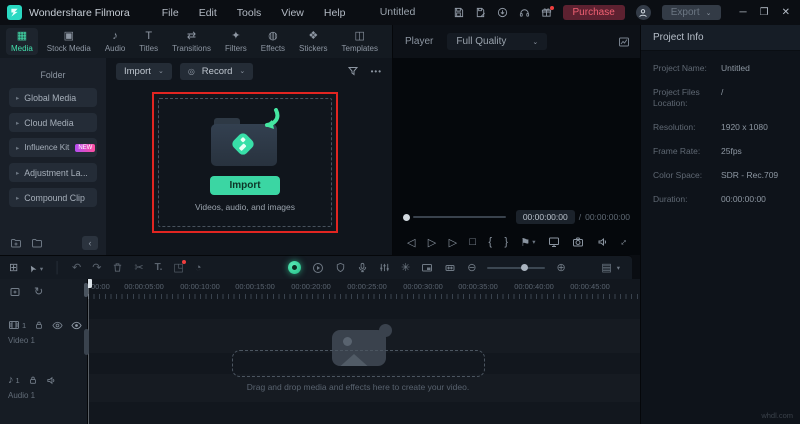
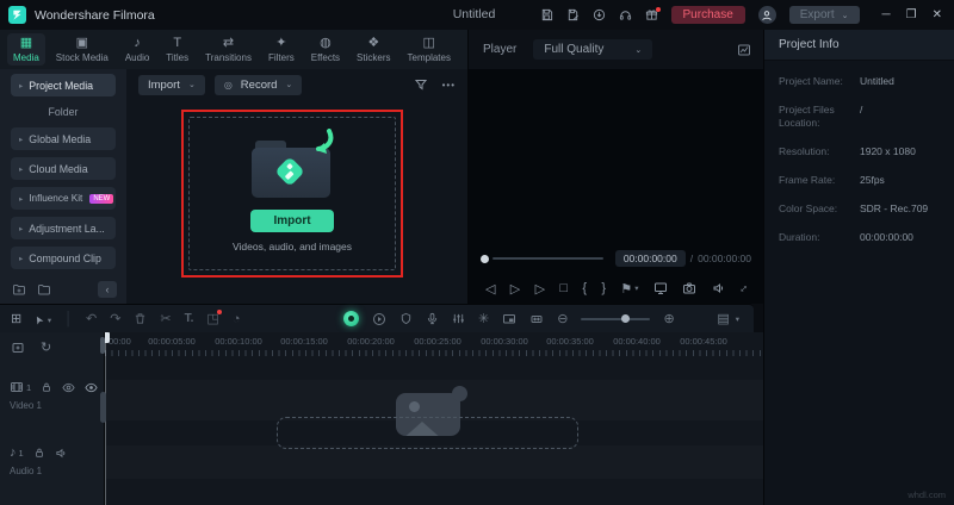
  Wondershare Filmora
- File
- Edit
- Tools
- View
- Help
  Untitled
  Purchase
  Export
  ─
  ❐
  ✕
  ▦
  Media
  ▣
  Stock Media
  ♪
  Audio
  T
  Titles
  ⇄
  Transitions
  ✦
  Filters
  ◍
  Effects
  ❖
  Stickers
  ◫
  Templates
  Player
  Full Quality
  Project Info
  Project Name:
  Untitled
  Project Files Location:
  /
  Resolution:
  1920 x 1080
  Frame Rate:
  25fps
  Color Space:
  SDR - Rec.709
  Duration:
  00:00:00:00
+ Project Media
  Folder
  Global Media
  Cloud Media
  Influence Kit
  Adjustment La...
  Compound Clip
  ‹
  Import
  ◎
  Record
  •••
  Import
  Videos, audio, and images
  00:00:00:00
  /
  00:00:00:00
  ◁
  ▷
  ▷
  □
  {
  }
  ⚑
  ⊞
  ↶
  ↷
  ✂
  T.
  ◳
  ◔
  ✳
  ⊖
  ⊕
  ▤
  00:00
  00:00:05:00
  00:00:10:00
  00:00:15:00
  00:00:20:00
  00:00:25:00
  00:00:30:00
  00:00:35:00
  00:00:40:00
  00:00:45:00
  ↻
  1
  Video 1
  ♪
  1
  Audio 1
- Drag and drop media and effects here to create your video.
  whdl.com
